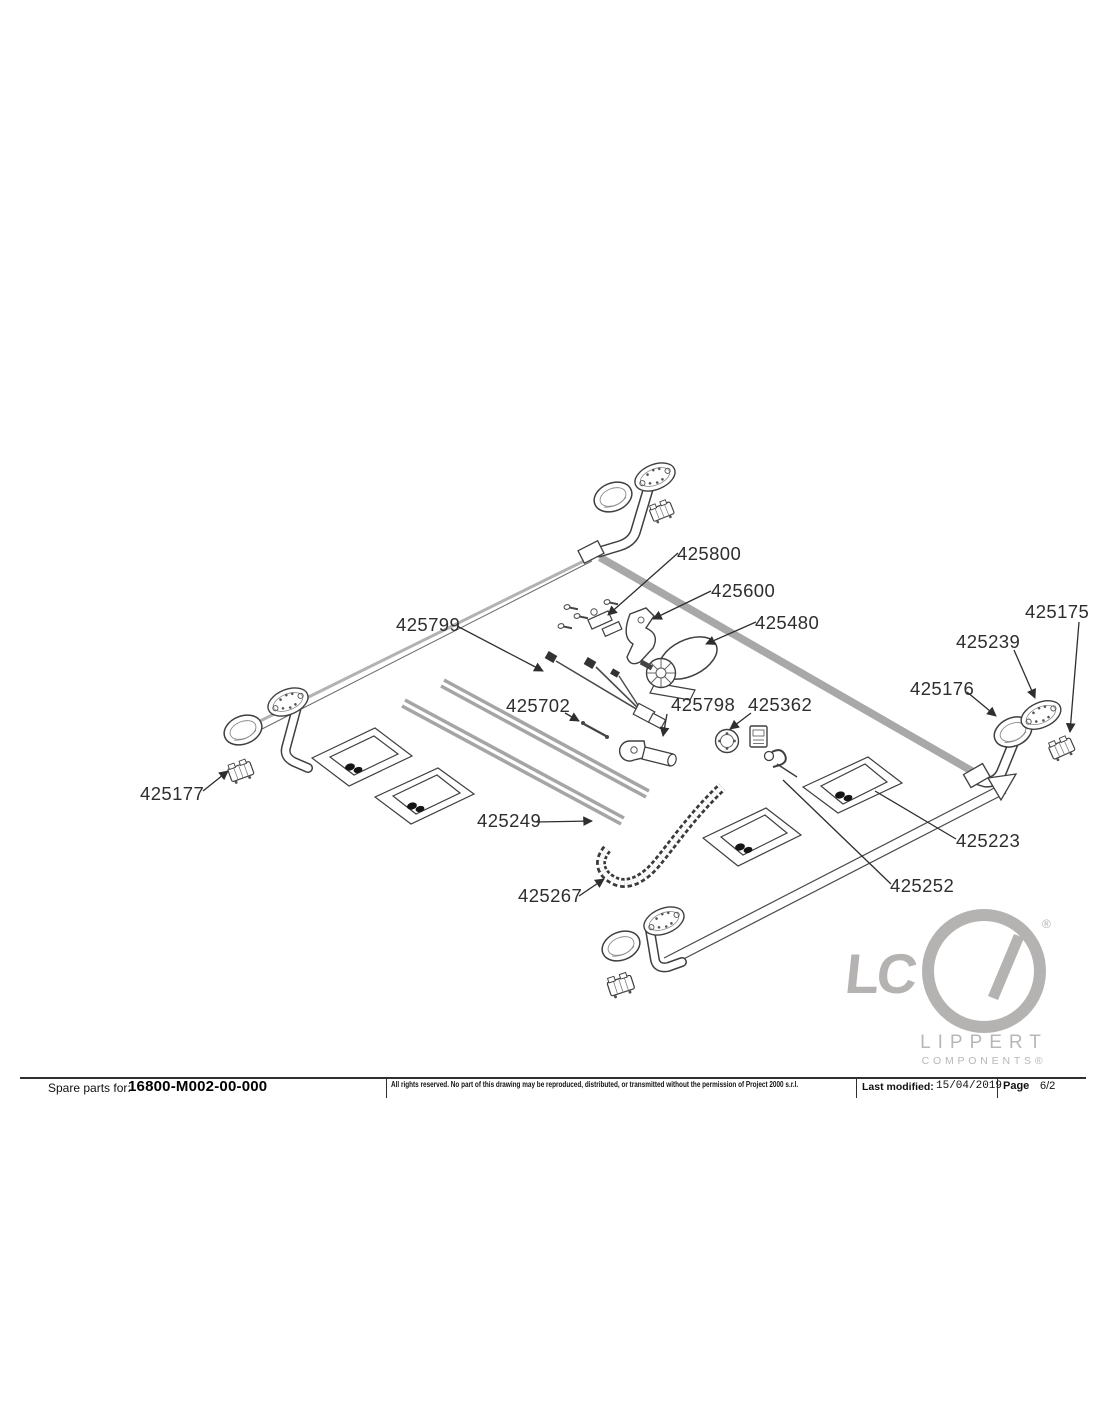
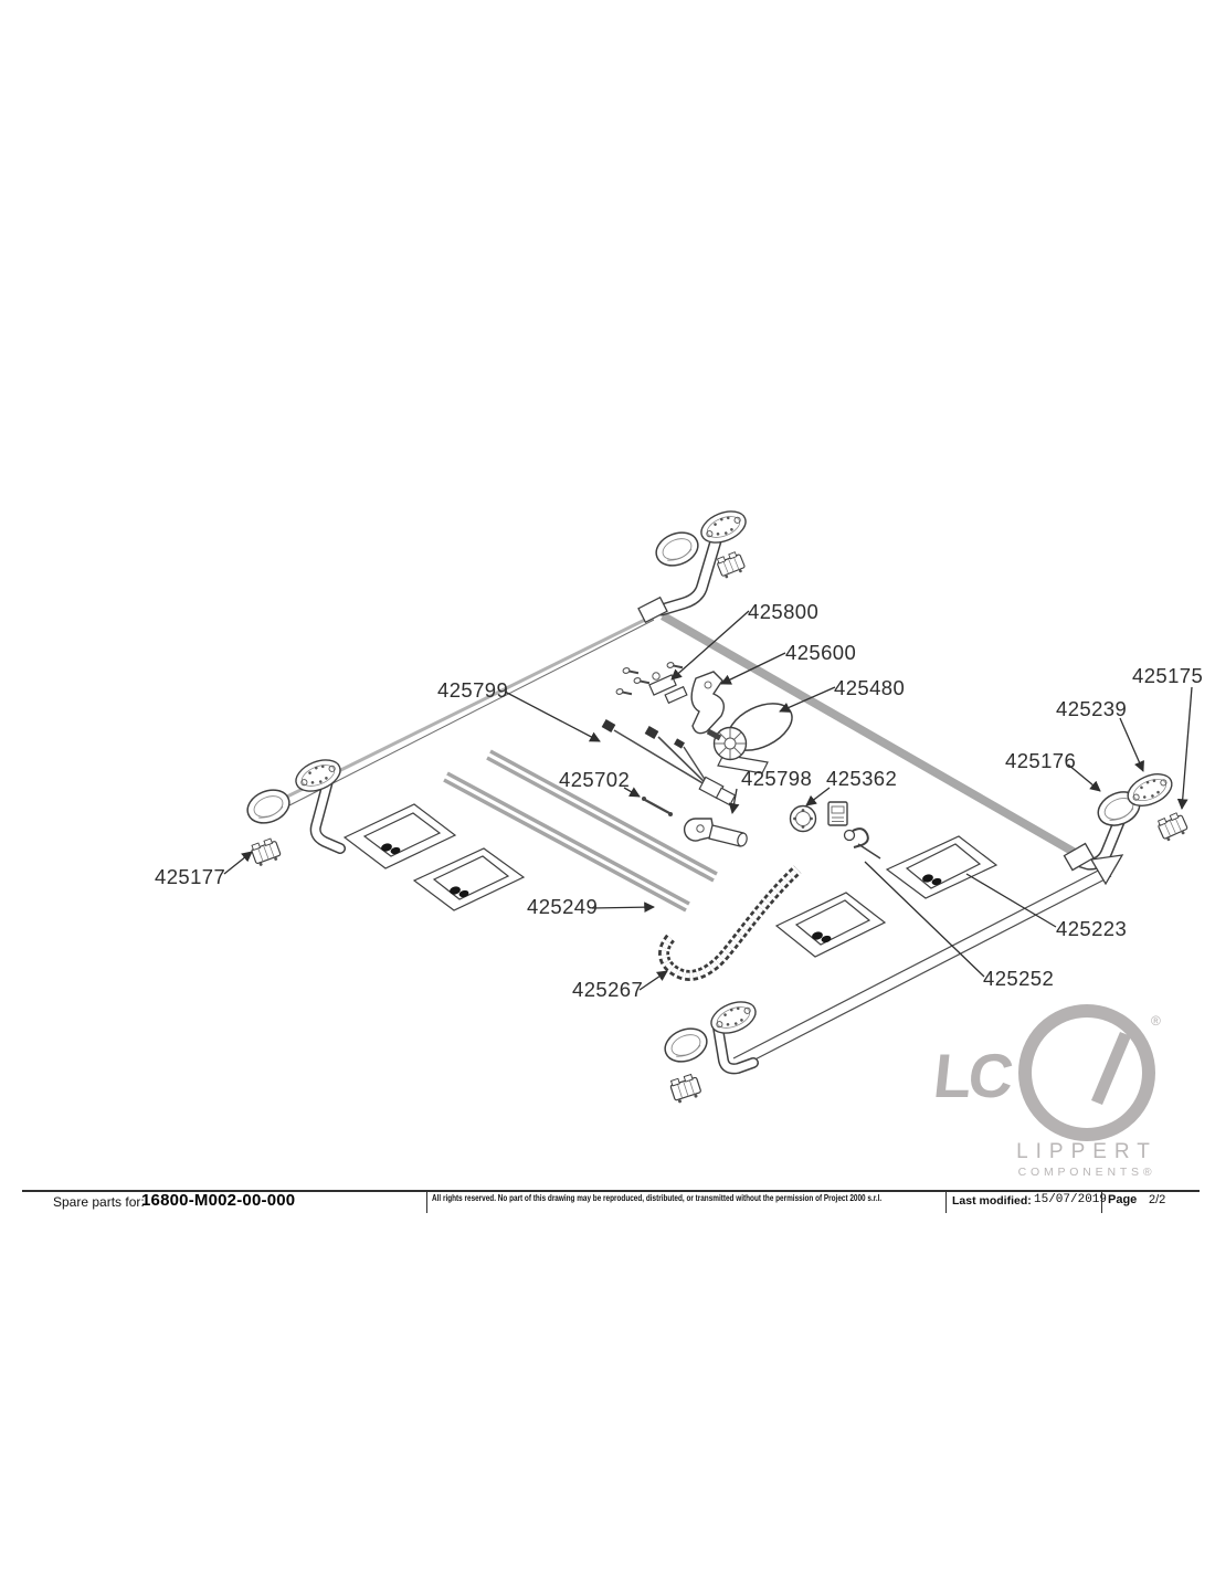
  425800
  425600
  425480
  425799
  425702
  425798
  425362
  425177
  425249
  425267
  425223
  425252
  425175
  425239
  425176
  ®
  LIPPERT
  COMPONENTS®
  Spare parts for:
  16800-M002-00-000
  All rights reserved. No part of this drawing may be reproduced, distributed, or transmitted without the permission of Project 2000 s.r.l.
  Last modified:
- 15/04/2019
+ 15/07/2019
  Page
- 6/2
+ 2/2
